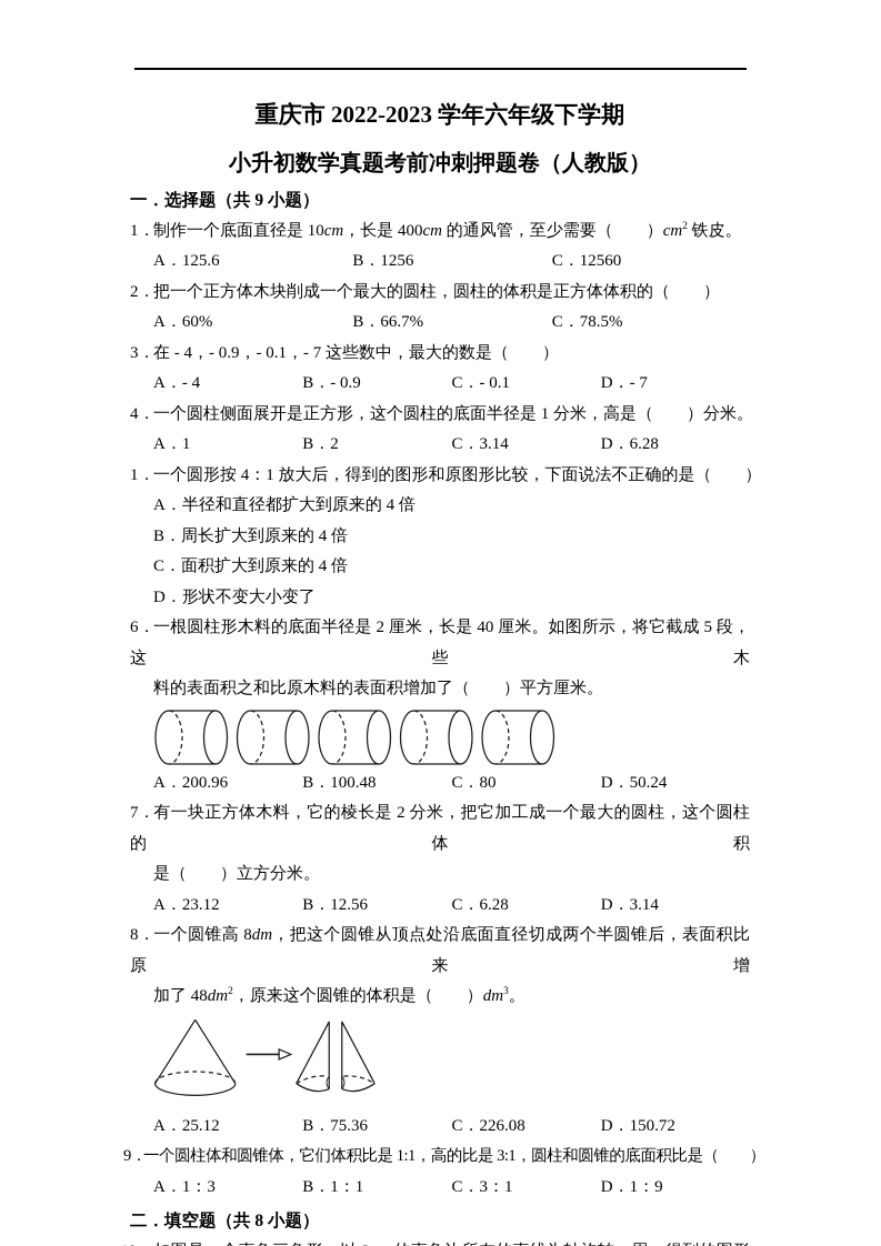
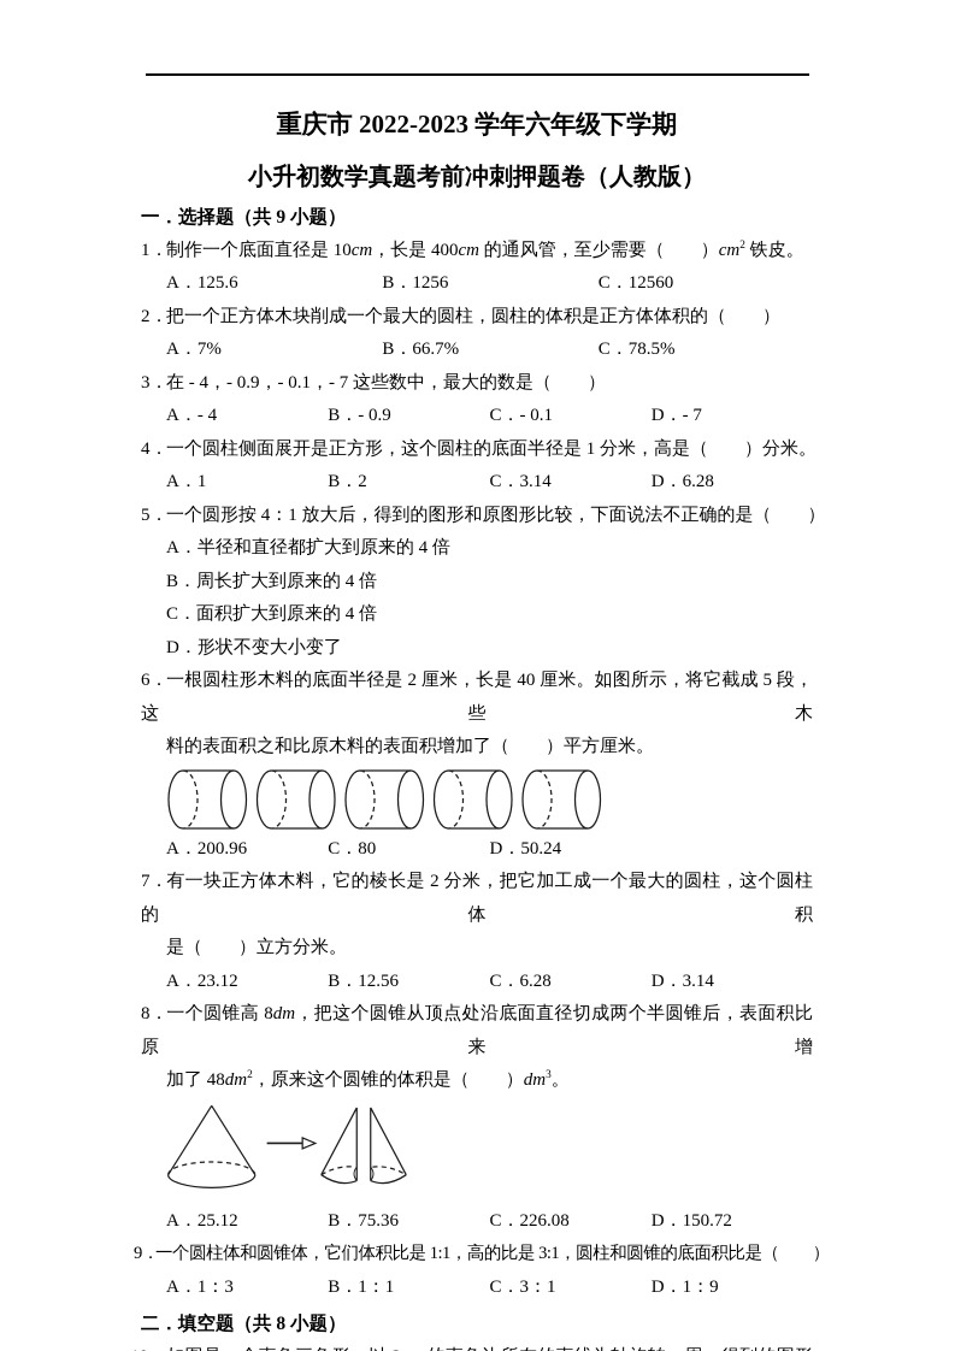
  重庆市 2022-2023 学年六年级下学期
  小升初数学真题考前冲刺押题卷（人教版）
  一．选择题（共 9 小题）
  1．制作一个底面直径是 10cm，长是 400cm 的通风管，至少需要（ ）cm2 铁皮。
  A．125.6
  B．1256
  C．12560
  2．把一个正方体木块削成一个最大的圆柱，圆柱的体积是正方体体积的（ ）
- A．60%
+ A．7%
  B．66.7%
  C．78.5%
  3．在 - 4，- 0.9，- 0.1，- 7 这些数中，最大的数是（ ）
  A．- 4
  B．- 0.9
  C．- 0.1
  D．- 7
  4．一个圆柱侧面展开是正方形，这个圆柱的底面半径是 1 分米，高是（ ）分米。
  A．1
  B．2
  C．3.14
  D．6.28
- 1．一个圆形按 4：1 放大后，得到的图形和原图形比较，下面说法不正确的是（ ）
+ 5．一个圆形按 4：1 放大后，得到的图形和原图形比较，下面说法不正确的是（ ）
  A．半径和直径都扩大到原来的 4 倍
  B．周长扩大到原来的 4 倍
  C．面积扩大到原来的 4 倍
  D．形状不变大小变了
  6．一根圆柱形木料的底面半径是 2 厘米，长是 40 厘米。如图所示，将它截成 5 段，这些木
  料的表面积之和比原木料的表面积增加了（ ）平方厘米。
  A．200.96
- B．100.48
  C．80
  D．50.24
  7．有一块正方体木料，它的棱长是 2 分米，把它加工成一个最大的圆柱，这个圆柱的体积
  是（ ）立方分米。
  A．23.12
  B．12.56
  C．6.28
  D．3.14
  8．一个圆锥高 8dm，把这个圆锥从顶点处沿底面直径切成两个半圆锥后，表面积比原来增
  加了 48dm2，原来这个圆锥的体积是（ ）dm3。
  A．25.12
  B．75.36
  C．226.08
  D．150.72
  9．一个圆柱体和圆锥体，它们体积比是 1:1，高的比是 3:1，圆柱和圆锥的底面积比是（ ）
  A．1：3
  B．1：1
  C．3：1
  D．1：9
  二．填空题（共 8 小题）
